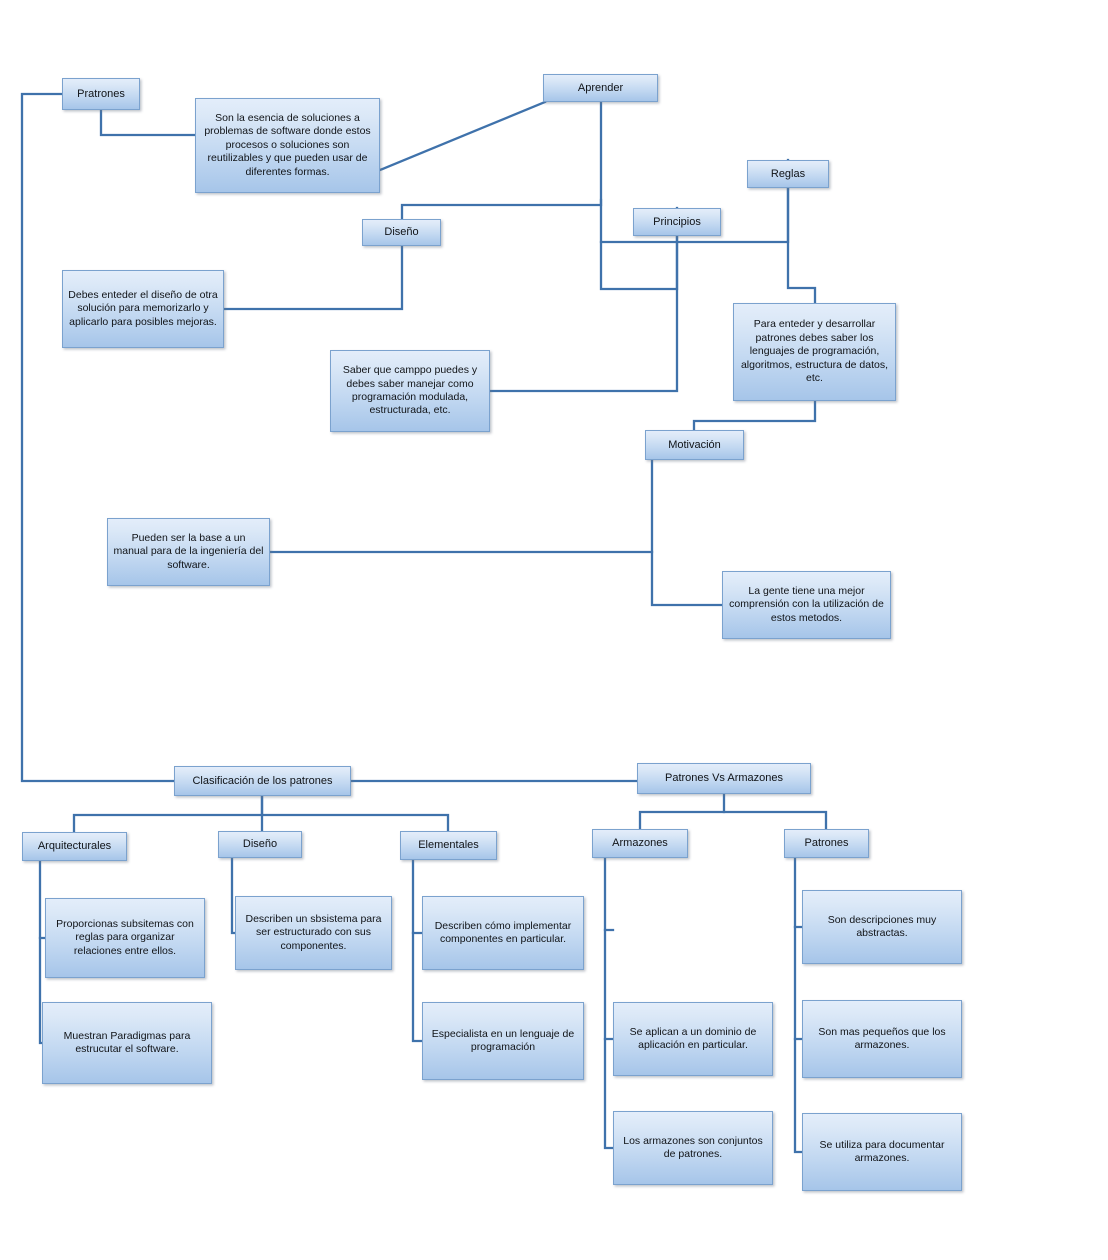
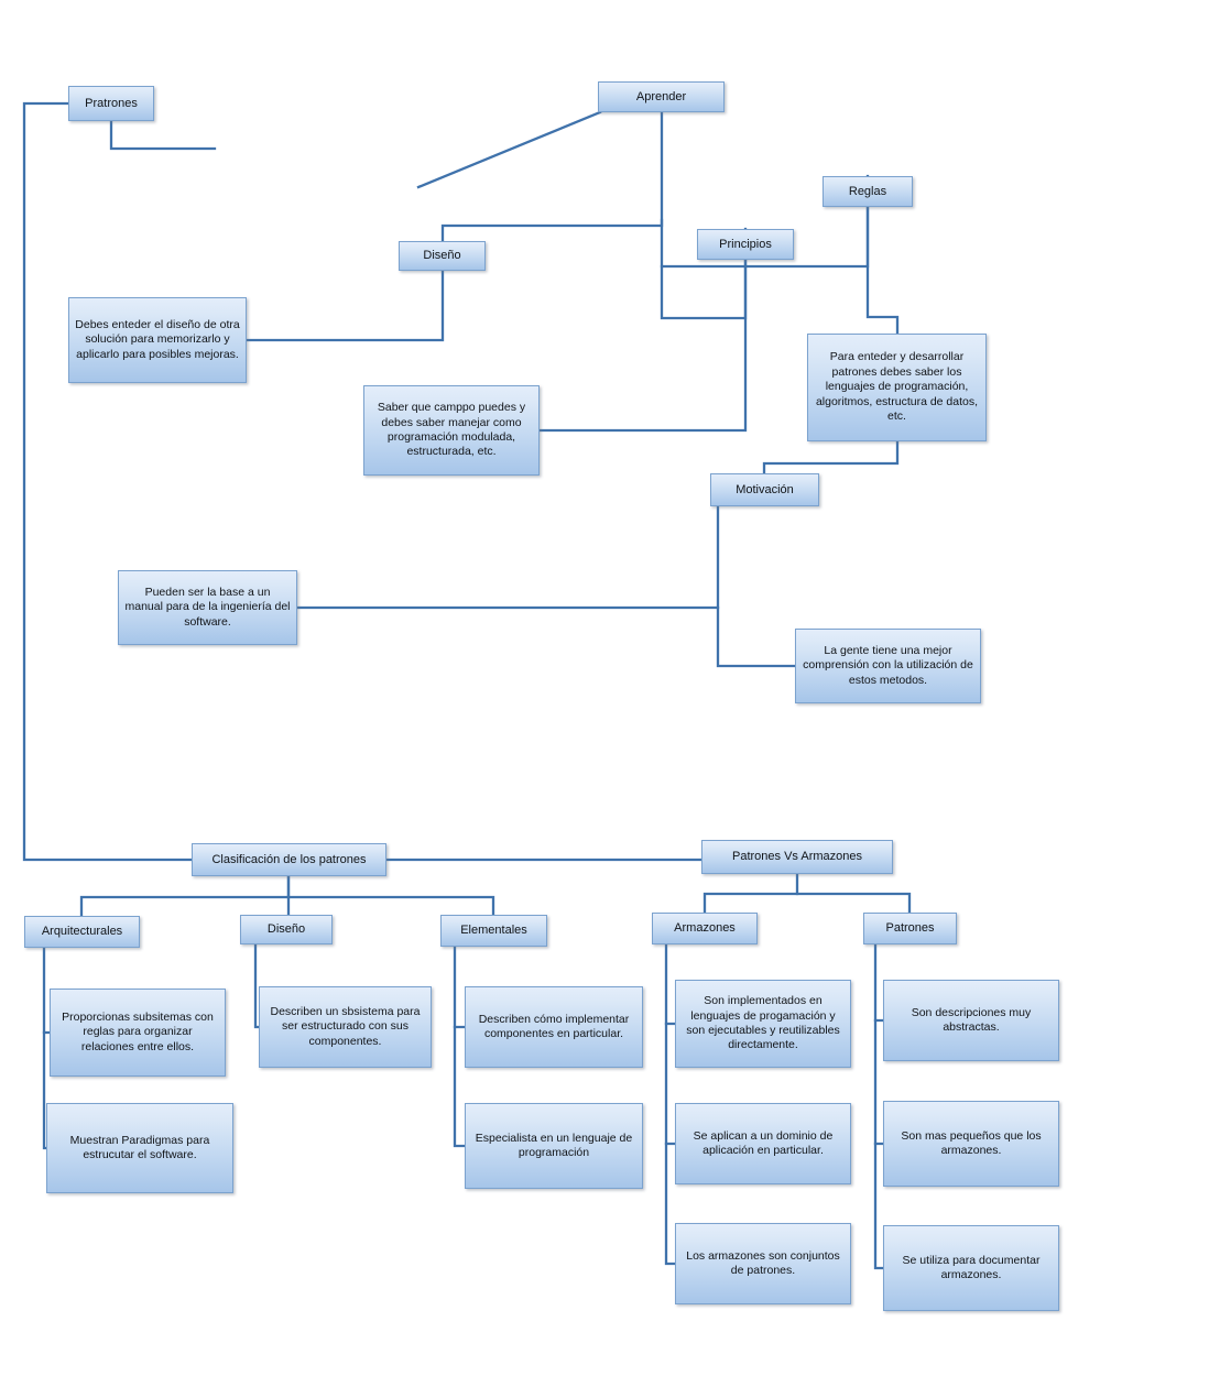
  Pratrones
- Son la esencia de soluciones a problemas de software donde estos procesos o soluciones son reutilizables y que pueden usar de diferentes formas.
  Aprender
  Reglas
  Diseño
  Principios
  Debes enteder el diseño de otra solución para memorizarlo y aplicarlo para posibles mejoras.
  Para enteder y desarrollar patrones debes saber los lenguajes de programación, algoritmos, estructura de datos, etc.
  Saber que camppo puedes y debes saber manejar como programación modulada, estructurada, etc.
  Motivación
  Pueden ser la base a un manual para de la ingeniería del software.
  La gente tiene una mejor comprensión con la utilización de estos metodos.
  Clasificación de los patrones
  Patrones Vs Armazones
  Arquitecturales
  Diseño
  Elementales
  Armazones
  Patrones
  Proporcionas subsitemas con reglas para organizar relaciones entre ellos.
  Muestran Paradigmas para estrucutar el software.
  Describen un sbsistema para ser estructurado con sus componentes.
  Describen cómo implementar componentes en particular.
  Especialista en un lenguaje de programación
+ Son implementados en lenguajes de progamación y son ejecutables y reutilizables directamente.
  Se aplican a un dominio de aplicación en particular.
  Los armazones son conjuntos de patrones.
  Son descripciones muy abstractas.
  Son mas pequeños que los armazones.
  Se utiliza para documentar armazones.
